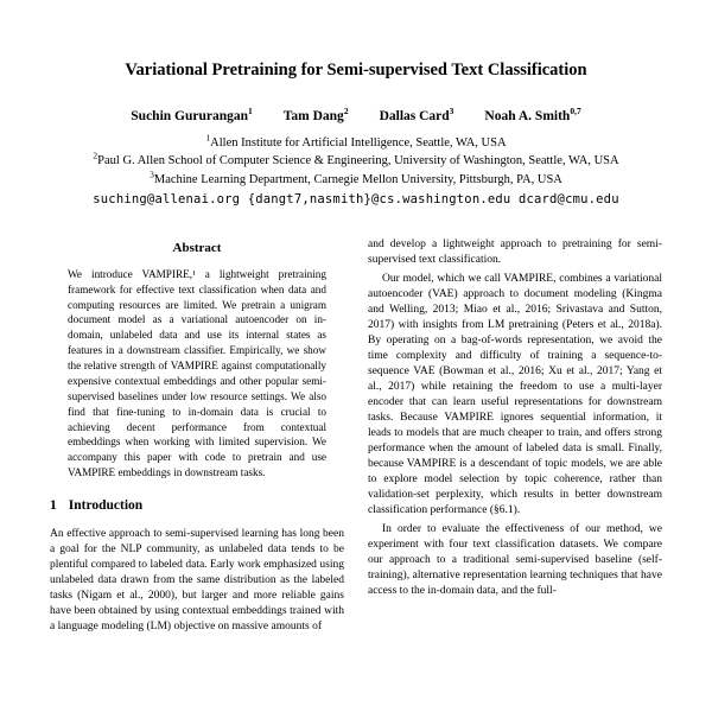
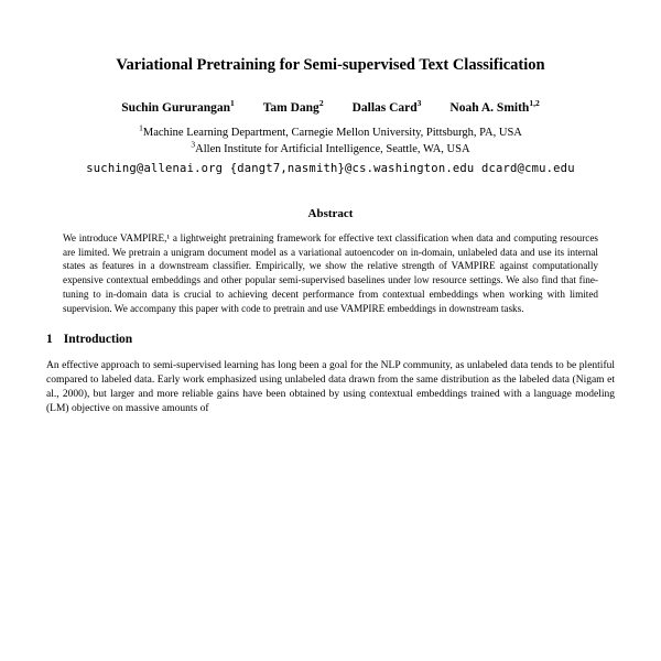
  Variational Pretraining for Semi-supervised Text Classification
  Suchin Gururangan1
  Tam Dang2
  Dallas Card3
- Noah A. Smith0,7
+ Noah A. Smith1,2
- 1Allen Institute for Artificial Intelligence, Seattle, WA, USA
+ 1Machine Learning Department, Carnegie Mellon University, Pittsburgh, PA, USA
- 2Paul G. Allen School of Computer Science & Engineering, University of Washington, Seattle, WA, USA
- 3Machine Learning Department, Carnegie Mellon University, Pittsburgh, PA, USA
+ 3Allen Institute for Artificial Intelligence, Seattle, WA, USA
  suching@allenai.org {dangt7,nasmith}@cs.washington.edu dcard@cmu.edu
  Abstract
  We introduce VAMPIRE,¹ a lightweight pretraining framework for effective text classification when data and computing resources are limited. We pretrain a unigram document model as a variational autoencoder on in-domain, unlabeled data and use its internal states as features in a downstream classifier. Empirically, we show the relative strength of VAMPIRE against computationally expensive contextual embeddings and other popular semi-supervised baselines under low resource settings. We also find that fine-tuning to in-domain data is crucial to achieving decent performance from contextual embeddings when working with limited supervision. We accompany this paper with code to pretrain and use VAMPIRE embeddings in downstream tasks.
  1 Introduction
- An effective approach to semi-supervised learning has long been a goal for the NLP community, as unlabeled data tends to be plentiful compared to labeled data. Early work emphasized using unlabeled data drawn from the same distribution as the labeled tasks (Nigam et al., 2000), but larger and more reliable gains have been obtained by using contextual embeddings trained with a language modeling (LM) objective on massive amounts of
+ An effective approach to semi-supervised learning has long been a goal for the NLP community, as unlabeled data tends to be plentiful compared to labeled data. Early work emphasized using unlabeled data drawn from the same distribution as the labeled data (Nigam et al., 2000), but larger and more reliable gains have been obtained by using contextual embeddings trained with a language modeling (LM) objective on massive amounts of
- and develop a lightweight approach to pretraining for semi-supervised text classification.
- Our model, which we call VAMPIRE, combines a variational autoencoder (VAE) approach to document modeling (Kingma and Welling, 2013; Miao et al., 2016; Srivastava and Sutton, 2017) with insights from LM pretraining (Peters et al., 2018a). By operating on a bag-of-words representation, we avoid the time complexity and difficulty of training a sequence-to-sequence VAE (Bowman et al., 2016; Xu et al., 2017; Yang et al., 2017) while retaining the freedom to use a multi-layer encoder that can learn useful representations for downstream tasks. Because VAMPIRE ignores sequential information, it leads to models that are much cheaper to train, and offers strong performance when the amount of labeled data is small. Finally, because VAMPIRE is a descendant of topic models, we are able to explore model selection by topic coherence, rather than validation-set perplexity, which results in better downstream classification performance (§6.1).
- In order to evaluate the effectiveness of our method, we experiment with four text classification datasets. We compare our approach to a traditional semi-supervised baseline (self-training), alternative representation learning techniques that have access to the in-domain data, and the full-
